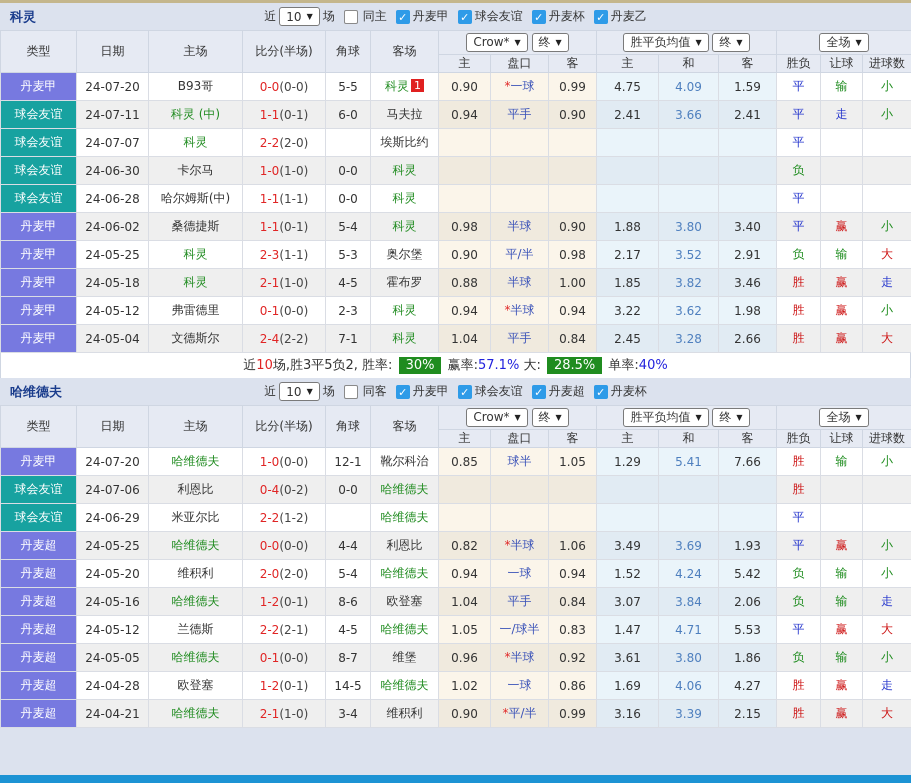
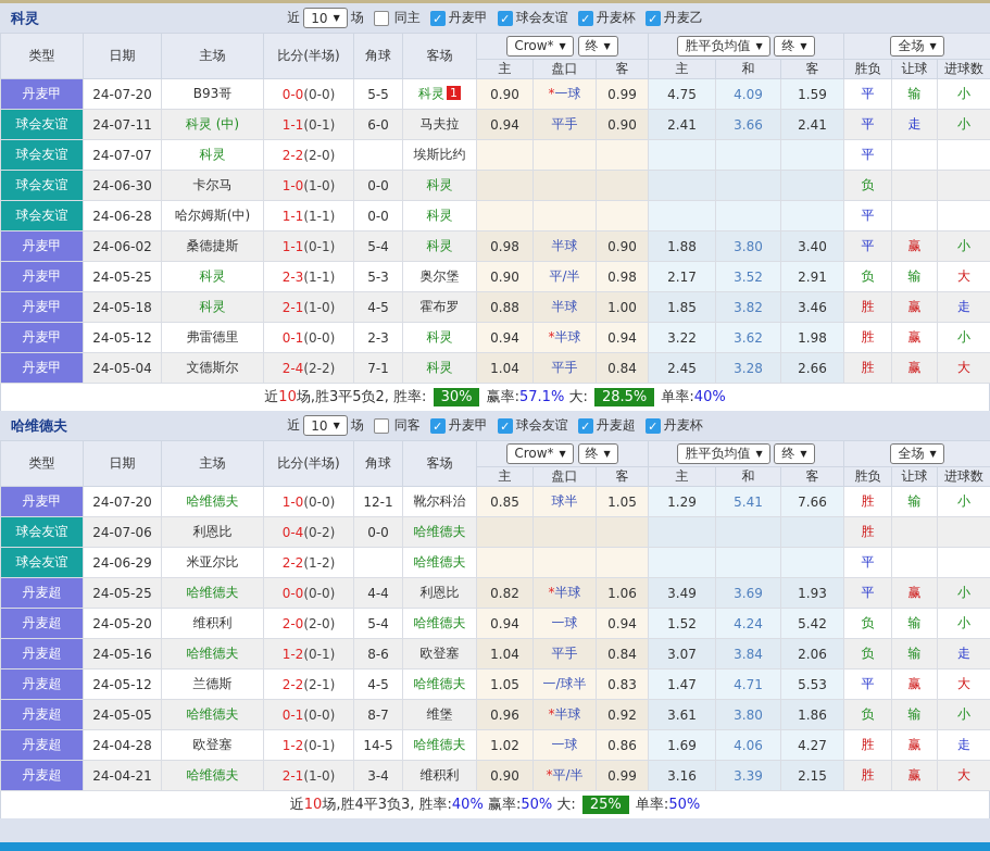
  科灵
  近
  10
  ▼
  场
  同主
  ✓
  丹麦甲
  ✓
  球会友谊
  ✓
  丹麦杯
  ✓
  丹麦乙
  类型	日期	主场	比分(半场)	角球	客场	Crow* ▼ 终 ▼	胜平负均值 ▼ 终 ▼	全场 ▼
  主	盘口	客	主	和	客	胜负	让球	进球数
  丹麦甲	24-07-20	B93哥	0-0(0-0)	5-5	科灵 1	0.90	*一球	0.99	4.75	4.09	1.59	平	输	小
  球会友谊	24-07-11	科灵 (中)	1-1(0-1)	6-0	马夫拉	0.94	平手	0.90	2.41	3.66	2.41	平	走	小
  球会友谊	24-07-07	科灵	2-2(2-0)		埃斯比约							平
  球会友谊	24-06-30	卡尔马	1-0(1-0)	0-0	科灵							负
  球会友谊	24-06-28	哈尔姆斯(中)	1-1(1-1)	0-0	科灵							平
  丹麦甲	24-06-02	桑德捷斯	1-1(0-1)	5-4	科灵	0.98	半球	0.90	1.88	3.80	3.40	平	赢	小
  丹麦甲	24-05-25	科灵	2-3(1-1)	5-3	奥尔堡	0.90	平/半	0.98	2.17	3.52	2.91	负	输	大
  丹麦甲	24-05-18	科灵	2-1(1-0)	4-5	霍布罗	0.88	半球	1.00	1.85	3.82	3.46	胜	赢	走
  丹麦甲	24-05-12	弗雷德里	0-1(0-0)	2-3	科灵	0.94	*半球	0.94	3.22	3.62	1.98	胜	赢	小
  丹麦甲	24-05-04	文德斯尔	2-4(2-2)	7-1	科灵	1.04	平手	0.84	2.45	3.28	2.66	胜	赢	大
  近10场,胜3平5负2, 胜率: 30% 赢率:57.1% 大: 28.5% 单率:40%
  哈维德夫
  近
  10
  ▼
  场
  同客
  ✓
  丹麦甲
  ✓
  球会友谊
  ✓
  丹麦超
  ✓
  丹麦杯
  类型	日期	主场	比分(半场)	角球	客场	Crow* ▼ 终 ▼	胜平负均值 ▼ 终 ▼	全场 ▼
  主	盘口	客	主	和	客	胜负	让球	进球数
  丹麦甲	24-07-20	哈维德夫	1-0(0-0)	12-1	靴尔科治	0.85	球半	1.05	1.29	5.41	7.66	胜	输	小
  球会友谊	24-07-06	利恩比	0-4(0-2)	0-0	哈维德夫							胜
  球会友谊	24-06-29	米亚尔比	2-2(1-2)		哈维德夫							平
  丹麦超	24-05-25	哈维德夫	0-0(0-0)	4-4	利恩比	0.82	*半球	1.06	3.49	3.69	1.93	平	赢	小
  丹麦超	24-05-20	维积利	2-0(2-0)	5-4	哈维德夫	0.94	一球	0.94	1.52	4.24	5.42	负	输	小
  丹麦超	24-05-16	哈维德夫	1-2(0-1)	8-6	欧登塞	1.04	平手	0.84	3.07	3.84	2.06	负	输	走
  丹麦超	24-05-12	兰德斯	2-2(2-1)	4-5	哈维德夫	1.05	一/球半	0.83	1.47	4.71	5.53	平	赢	大
  丹麦超	24-05-05	哈维德夫	0-1(0-0)	8-7	维堡	0.96	*半球	0.92	3.61	3.80	1.86	负	输	小
  丹麦超	24-04-28	欧登塞	1-2(0-1)	14-5	哈维德夫	1.02	一球	0.86	1.69	4.06	4.27	胜	赢	走
  丹麦超	24-04-21	哈维德夫	2-1(1-0)	3-4	维积利	0.90	*平/半	0.99	3.16	3.39	2.15	胜	赢	大
+ 近10场,胜4平3负3, 胜率:40% 赢率:50% 大: 25% 单率:50%
